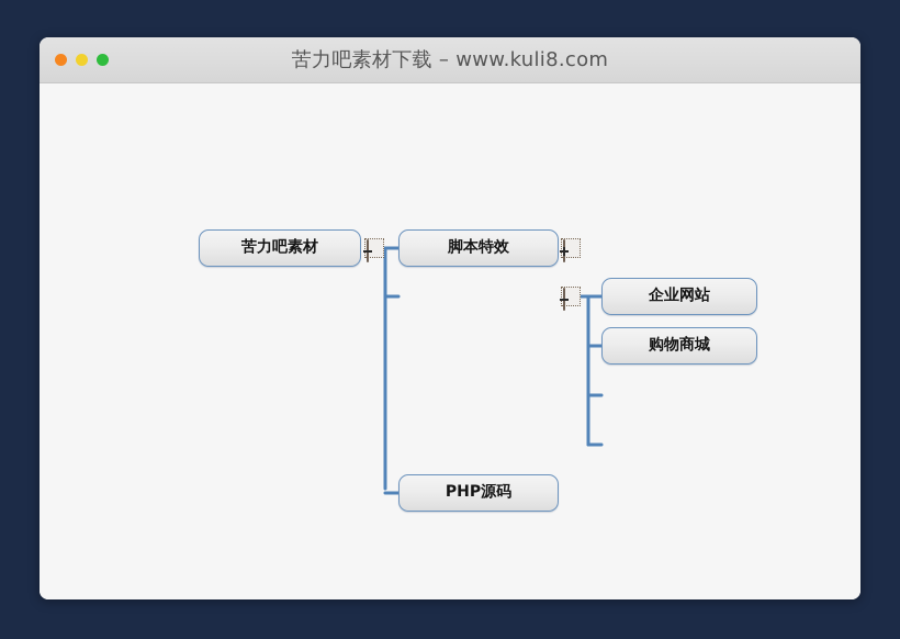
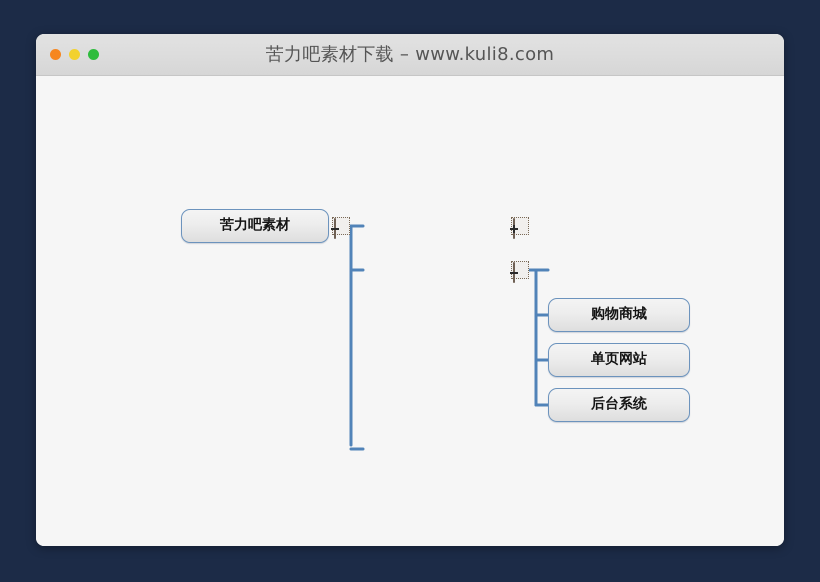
  苦力吧素材下载 – www.kuli8.com
  苦力吧素材
- 脚本特效
- PHP源码
- 企业网站
  购物商城
+ 单页网站
+ 后台系统
